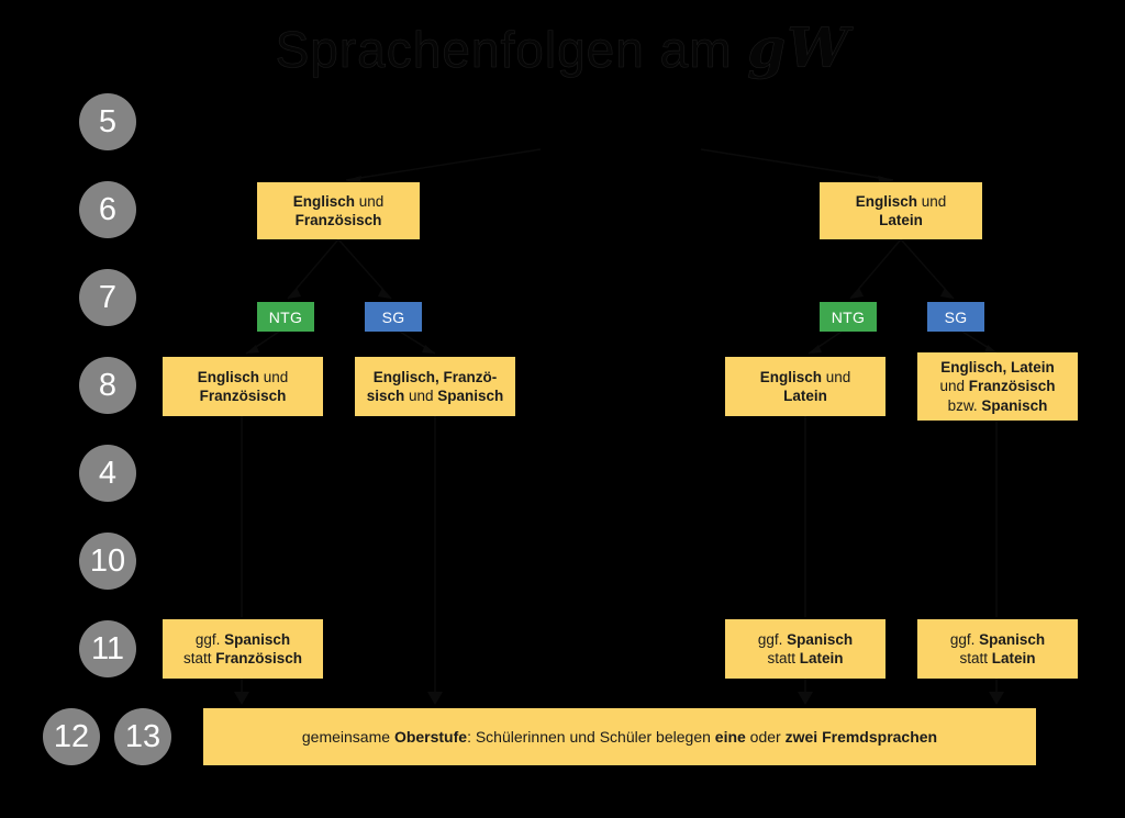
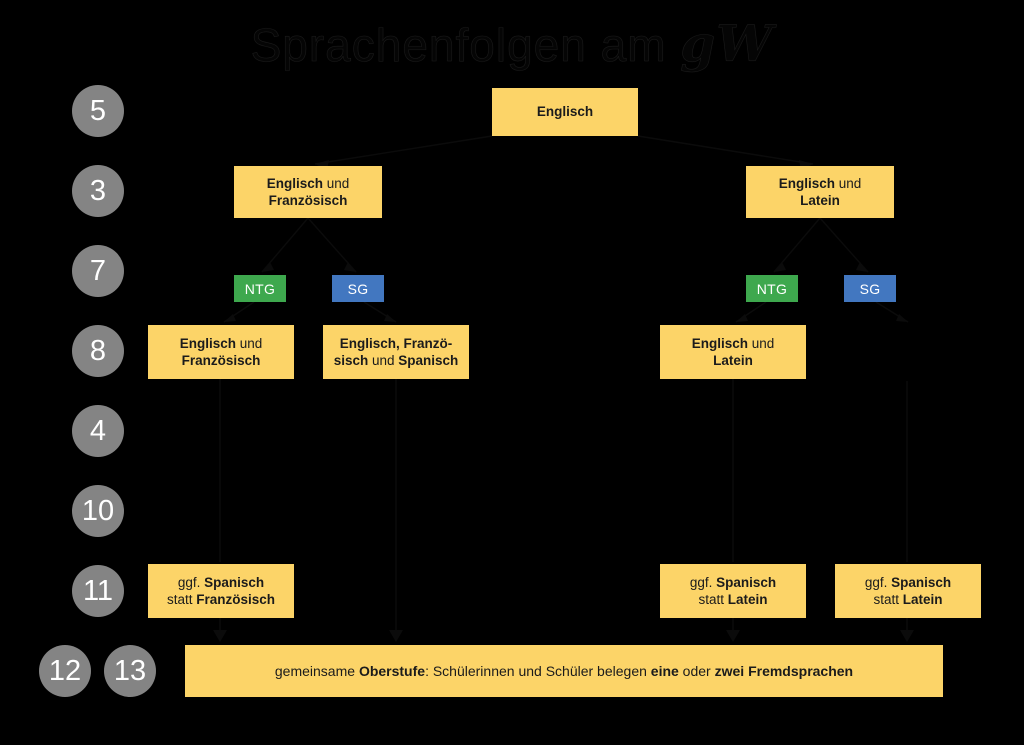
  5
- 6
+ 3
  7
  8
  4
  10
  11
  12
  13
+ Englisch
  Englisch und
  Französisch
  Englisch und
  Latein
  NTG
  SG
  NTG
  SG
  Englisch und
  Französisch
  Englisch, Franzö-
  sisch und Spanisch
  Englisch und
  Latein
- Englisch, Latein
- und Französisch
- bzw. Spanisch
  ggf. Spanisch
  statt Französisch
  ggf. Spanisch
  statt Latein
  ggf. Spanisch
  statt Latein
  gemeinsame Oberstufe: Schülerinnen und Schüler belegen eine oder zwei Fremdsprachen
